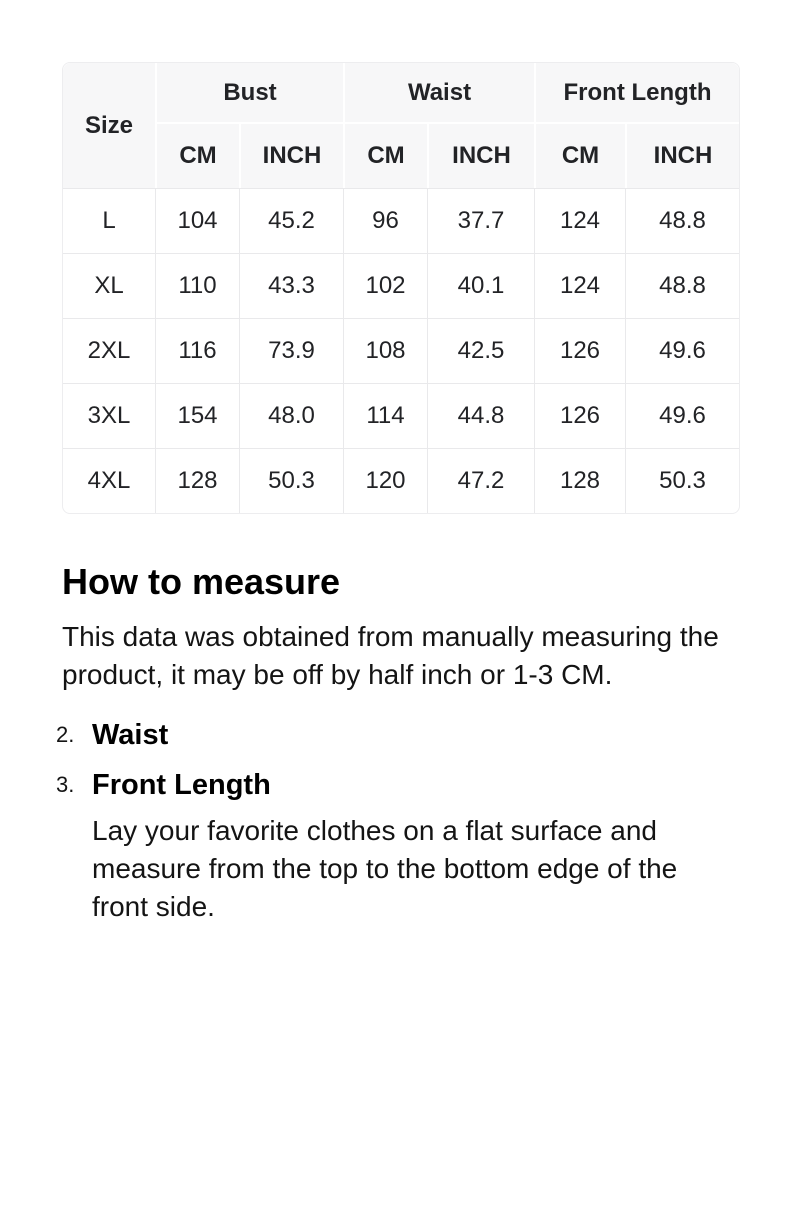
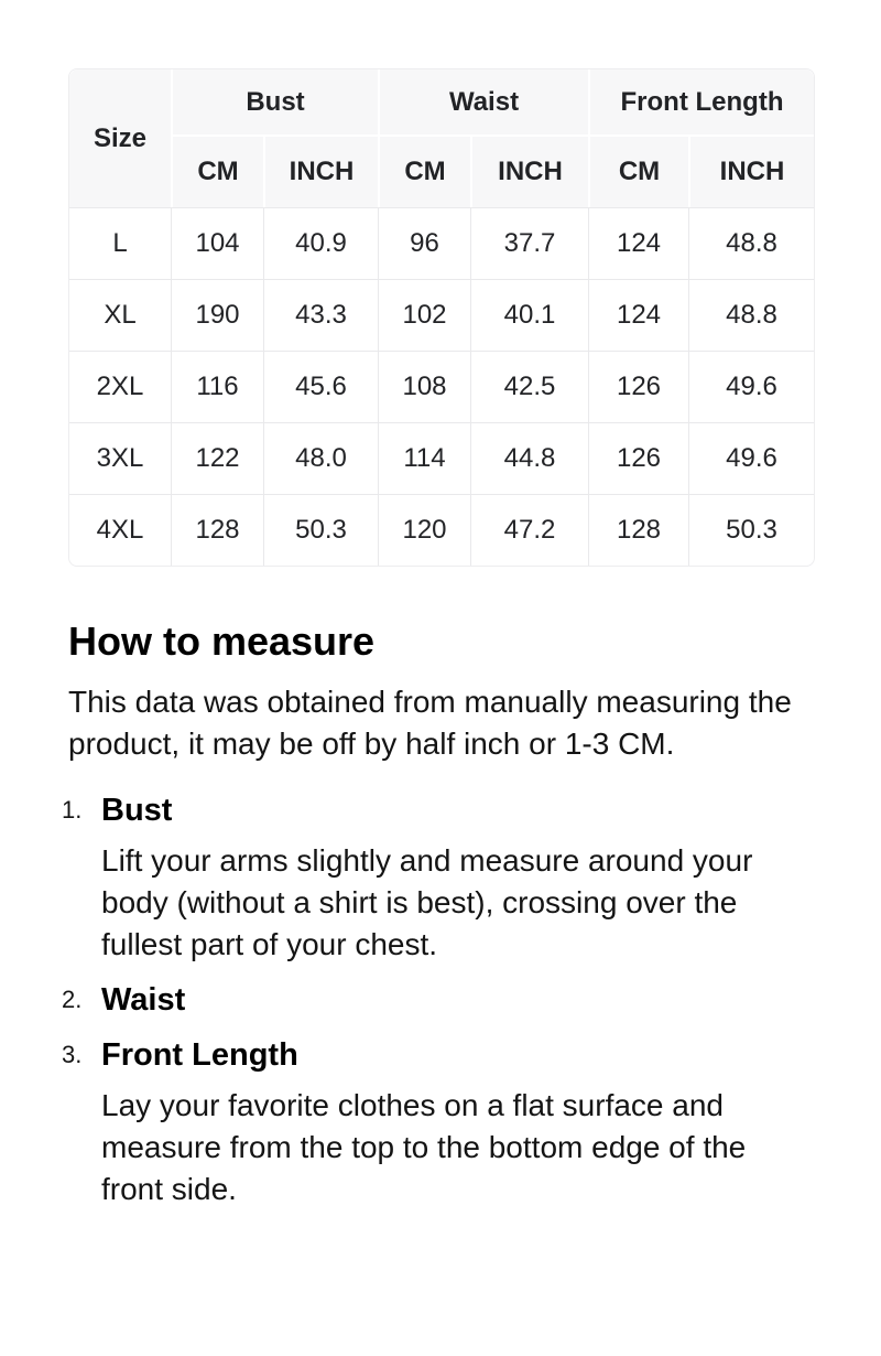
  Size	Bust	Waist	Front Length
  CM	INCH	CM	INCH	CM	INCH
- L	104	45.2	96	37.7	124	48.8
+ L	104	40.9	96	37.7	124	48.8
- XL	110	43.3	102	40.1	124	48.8
+ XL	190	43.3	102	40.1	124	48.8
- 2XL	116	73.9	108	42.5	126	49.6
+ 2XL	116	45.6	108	42.5	126	49.6
- 3XL	154	48.0	114	44.8	126	49.6
+ 3XL	122	48.0	114	44.8	126	49.6
  4XL	128	50.3	120	47.2	128	50.3
  How to measure
  This data was obtained from manually measuring the product, it may be off by half inch or 1-3 CM.
+ 1.
+ Bust
+ Lift your arms slightly and measure around your body (without a shirt is best), crossing over the fullest part of your chest.
  2.
  Waist
  3.
  Front Length
  Lay your favorite clothes on a flat surface and measure from the top to the bottom edge of the front side.
